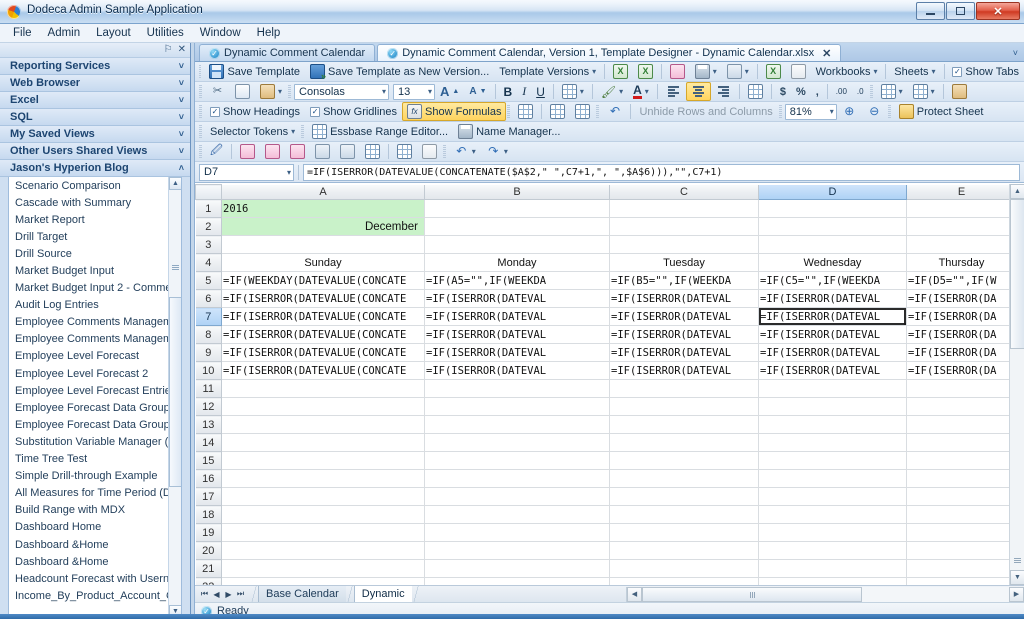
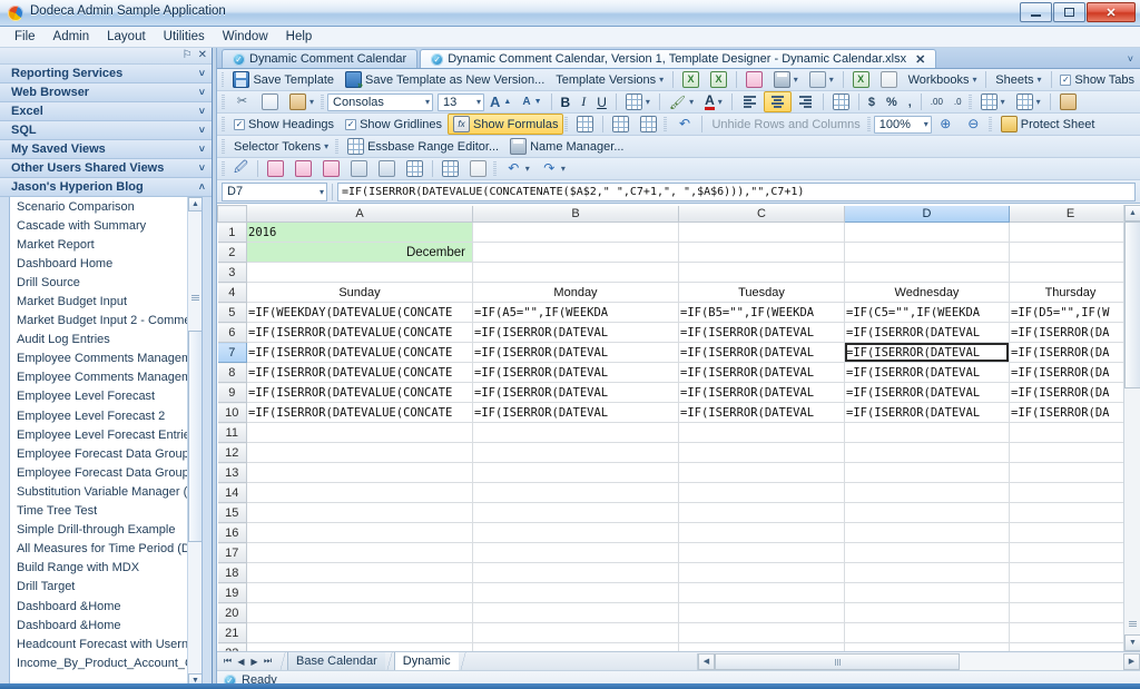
  Dodeca Admin Sample Application
  ✕
  File
  Admin
  Layout
  Utilities
  Window
  Help
  ⚐
  ✕
  Reporting Services
  ˅
  Web Browser
  ˅
  Excel
  ˅
  SQL
  ˅
  My Saved Views
  ˅
  Other Users Shared Views
  ˅
  Jason's Hyperion Blog
  ˄
  Scenario Comparison
  Cascade with Summary
  Market Report
- Drill Target
+ Dashboard Home
  Drill Source
  Market Budget Input
  Market Budget Input 2 - Comm
  Audit Log Entries
  Employee Comments Manage
  Employee Comments Manage
  Employee Level Forecast
  Employee Level Forecast 2
  Employee Level Forecast Entri
  Employee Forecast Data Group
  Employee Forecast Data Group
  Substitution Variable Manager (
  Time Tree Test
  Simple Drill-through Example
  All Measures for Time Period (D
  Build Range with MDX
- Dashboard Home
+ Drill Target
  Dashboard &Home
  Dashboard &Home
  Headcount Forecast with Usern
  Income_By_Product_Account_
  ✓
  Dynamic Comment Calendar
  ✓
  Dynamic Comment Calendar, Version 1, Template Designer - Dynamic Calendar.xlsx
  ✕
  ˅
  Save Template
  Save Template as New Version...
  Template Versions
  ▾
  ▾
  ▾
  Workbooks
  ▾
  Sheets
  ▾
  ✓
  Show Tabs
  ▾
  Consolas
  ▾
  13
  ▾
  A
  A
  B
  I
  U
  ▾
  🖌
  ▾
  A
  ▾
  $
  %
  ,
  .00
  .0
  ▾
  ▾
  ✓
  Show Headings
  ✓
  Show Gridlines
  Show Formulas
  Unhide Rows and Columns
- 81%
+ 100%
  ▾
  Protect Sheet
  Selector Tokens
  ▾
  Essbase Range Editor...
  Name Manager...
  🖉
  ▾
  ▾
  D7
  ▾
  =IF(ISERROR(DATEVALUE(CONCATENATE($A$2," ",C7+1,", ",$A$6))),"",C7+1)
  	A	B	C	D	E
  1	2016
  2	December
  3
  4	Sunday	Monday	Tuesday	Wednesday	Thursday
  5	=IF(WEEKDAY(DATEVALUE(CONCATE	=IF(A5="",IF(WEEKDA	=IF(B5="",IF(WEEKDA	=IF(C5="",IF(WEEKDA	=IF(D5="",IF(W
  6	=IF(ISERROR(DATEVALUE(CONCATE	=IF(ISERROR(DATEVAL	=IF(ISERROR(DATEVAL	=IF(ISERROR(DATEVAL	=IF(ISERROR(DA
  7	=IF(ISERROR(DATEVALUE(CONCATE	=IF(ISERROR(DATEVAL	=IF(ISERROR(DATEVAL	=IF(ISERROR(DATEVAL	=IF(ISERROR(DA
  8	=IF(ISERROR(DATEVALUE(CONCATE	=IF(ISERROR(DATEVAL	=IF(ISERROR(DATEVAL	=IF(ISERROR(DATEVAL	=IF(ISERROR(DA
  9	=IF(ISERROR(DATEVALUE(CONCATE	=IF(ISERROR(DATEVAL	=IF(ISERROR(DATEVAL	=IF(ISERROR(DATEVAL	=IF(ISERROR(DA
  10	=IF(ISERROR(DATEVALUE(CONCATE	=IF(ISERROR(DATEVAL	=IF(ISERROR(DATEVAL	=IF(ISERROR(DATEVAL	=IF(ISERROR(DA
  11
  12
  13
  14
  15
  16
  17
  18
  19
  20
  21
  ⏮
  ◀
  ▶
  ⏭
  Base Calendar
  Dynamic
  ✓
  Ready
